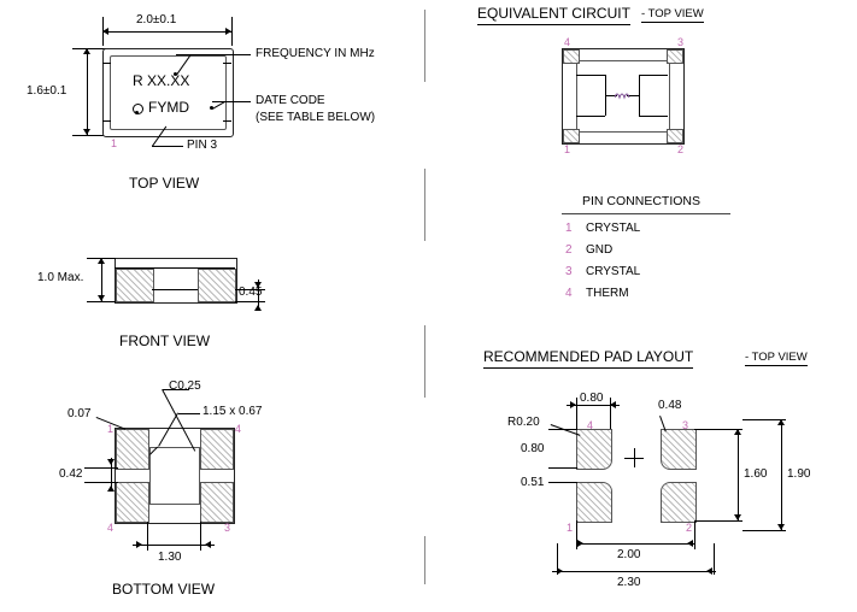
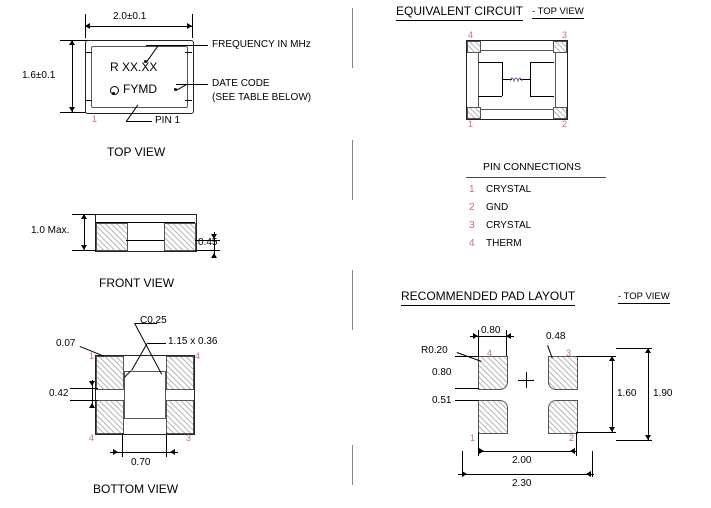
  2.0±0.1
  1.6±0.1
  R XX.XX
  FYMD
  FREQUENCY IN MHz
  DATE CODE
  (SEE TABLE BELOW)
- PIN 3
+ PIN 1
  1
  TOP VIEW
  1.0 Max.
  0.45
  FRONT VIEW
  C0.25
- 1.15 x 0.67
+ 1.15 x 0.36
  0.07
  0.42
- 1.30
+ 0.70
  1
  4
  4
  3
  BOTTOM VIEW
  EQUIVALENT CIRCUIT
  - TOP VIEW
  4
  3
  1
  2
  PIN CONNECTIONS
  1
  CRYSTAL
  2
  GND
  3
  CRYSTAL
  4
  THERM
  RECOMMENDED PAD LAYOUT
  - TOP VIEW
  0.80
  0.48
  R0.20
  0.80
  0.51
  1.60
  1.90
  2.00
  2.30
  4
  3
  1
  2
